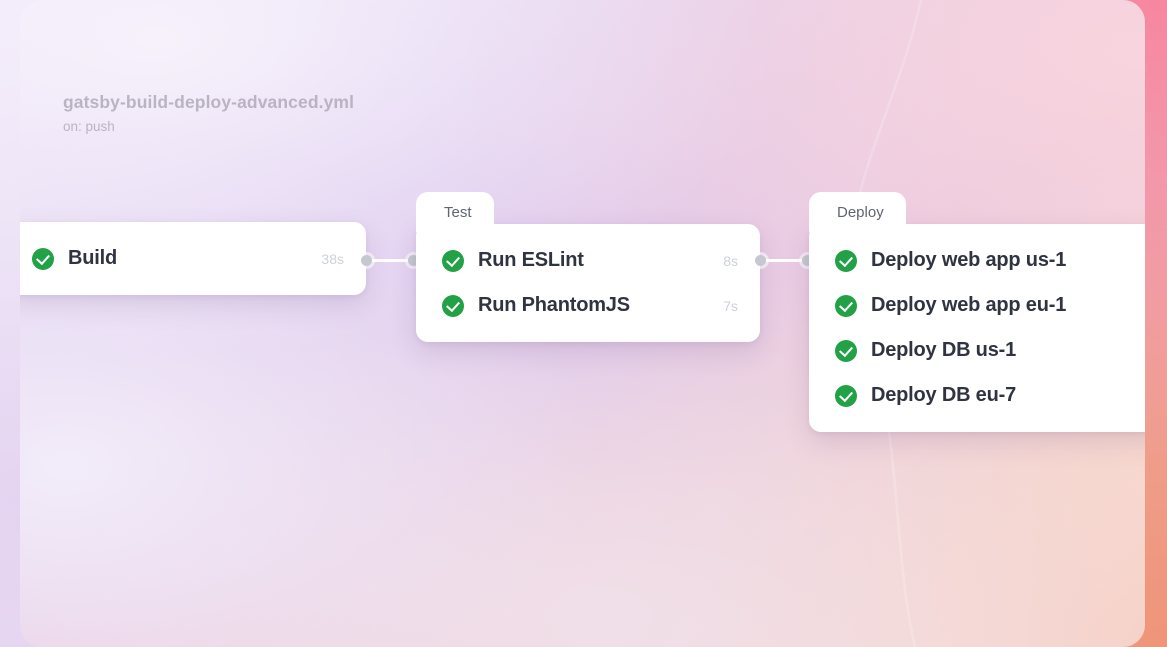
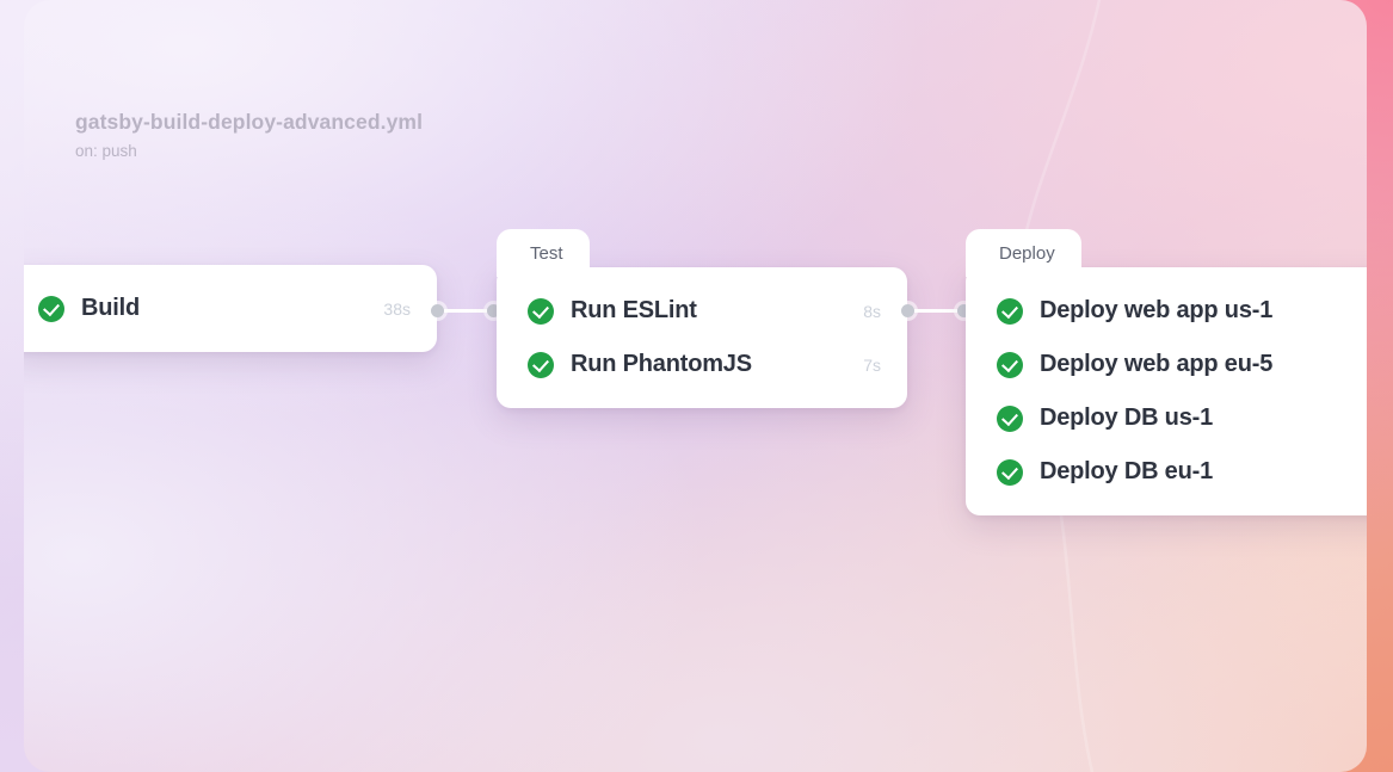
  gatsby-build-deploy-advanced.yml
  on: push
  Build
  38s
  Test
  Run ESLint
  8s
  Run PhantomJS
  7s
  Deploy
  Deploy web app us-1
- Deploy web app eu-1
+ Deploy web app eu-5
  Deploy DB us-1
- Deploy DB eu-7
+ Deploy DB eu-1
